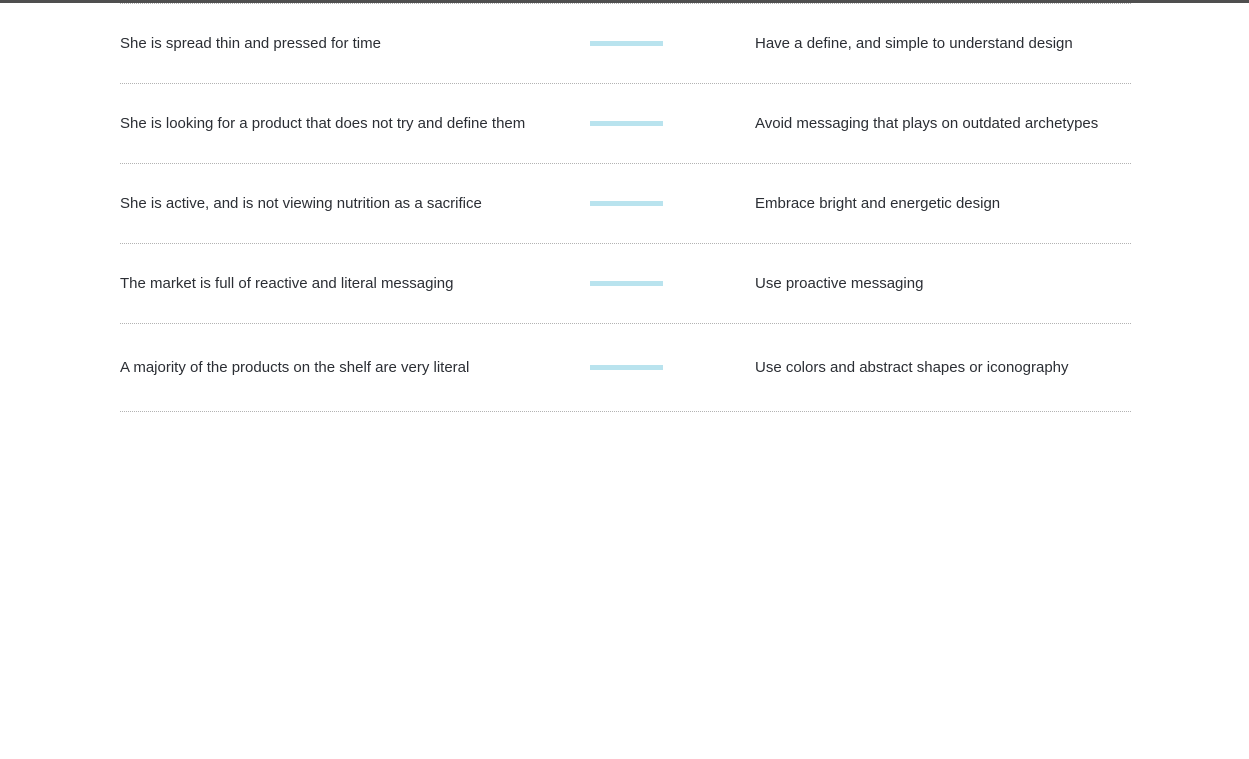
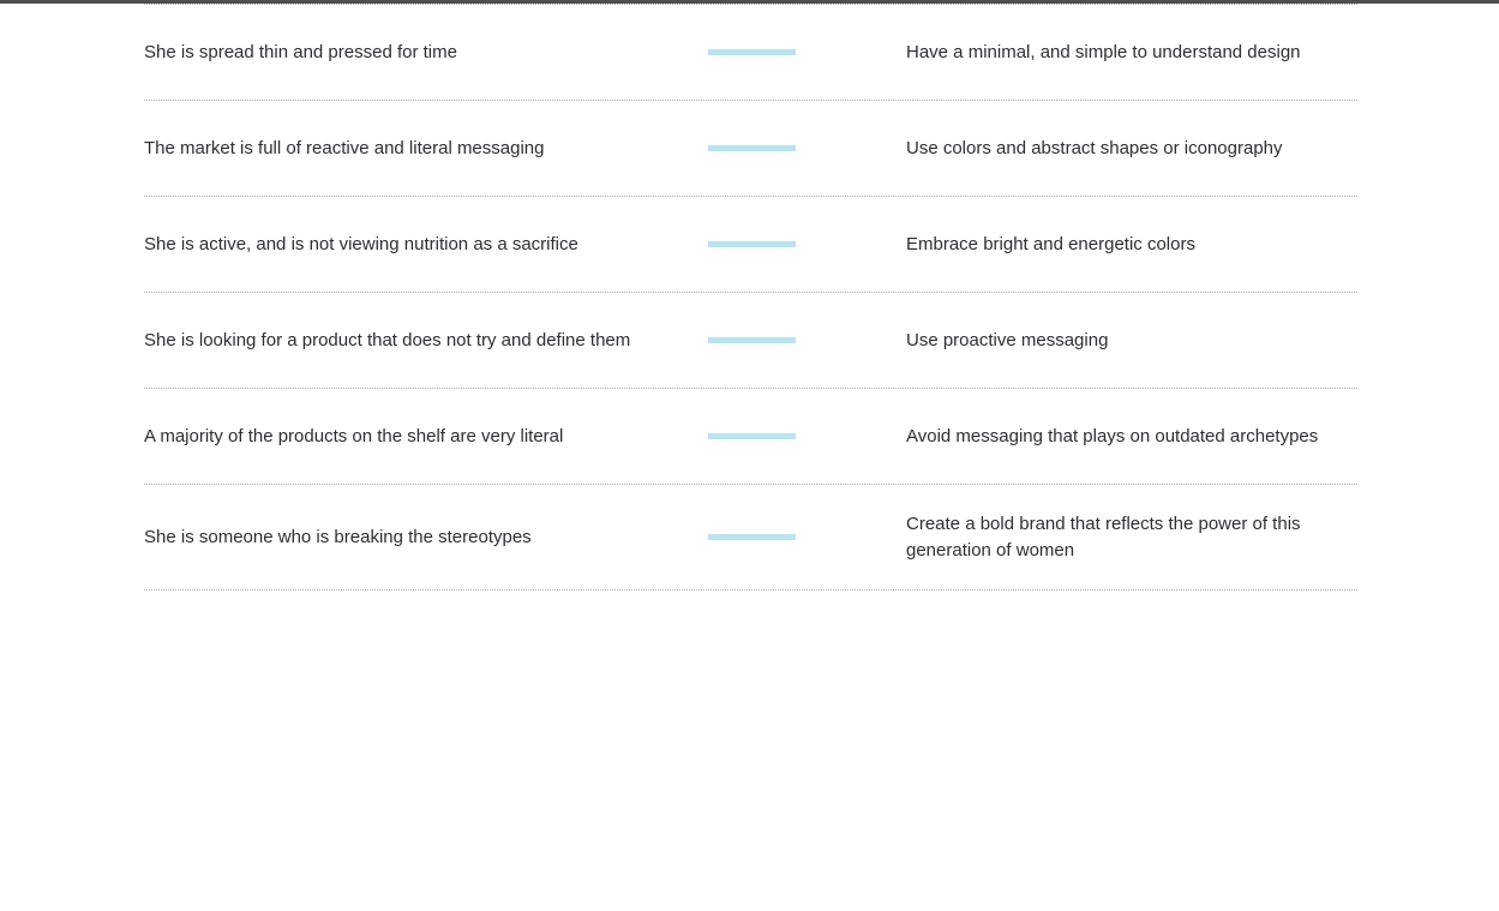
  She is spread thin and pressed for time
- Have a define, and simple to understand design
+ Have a minimal, and simple to understand design
- She is looking for a product that does not try and define them
+ The market is full of reactive and literal messaging
- Avoid messaging that plays on outdated archetypes
+ Use colors and abstract shapes or iconography
  She is active, and is not viewing nutrition as a sacrifice
- Embrace bright and energetic design
+ Embrace bright and energetic colors
- The market is full of reactive and literal messaging
+ She is looking for a product that does not try and define them
  Use proactive messaging
  A majority of the products on the shelf are very literal
- Use colors and abstract shapes or iconography
+ Avoid messaging that plays on outdated archetypes
+ She is someone who is breaking the stereotypes
+ Create a bold brand that reflects the power of this generation of women
